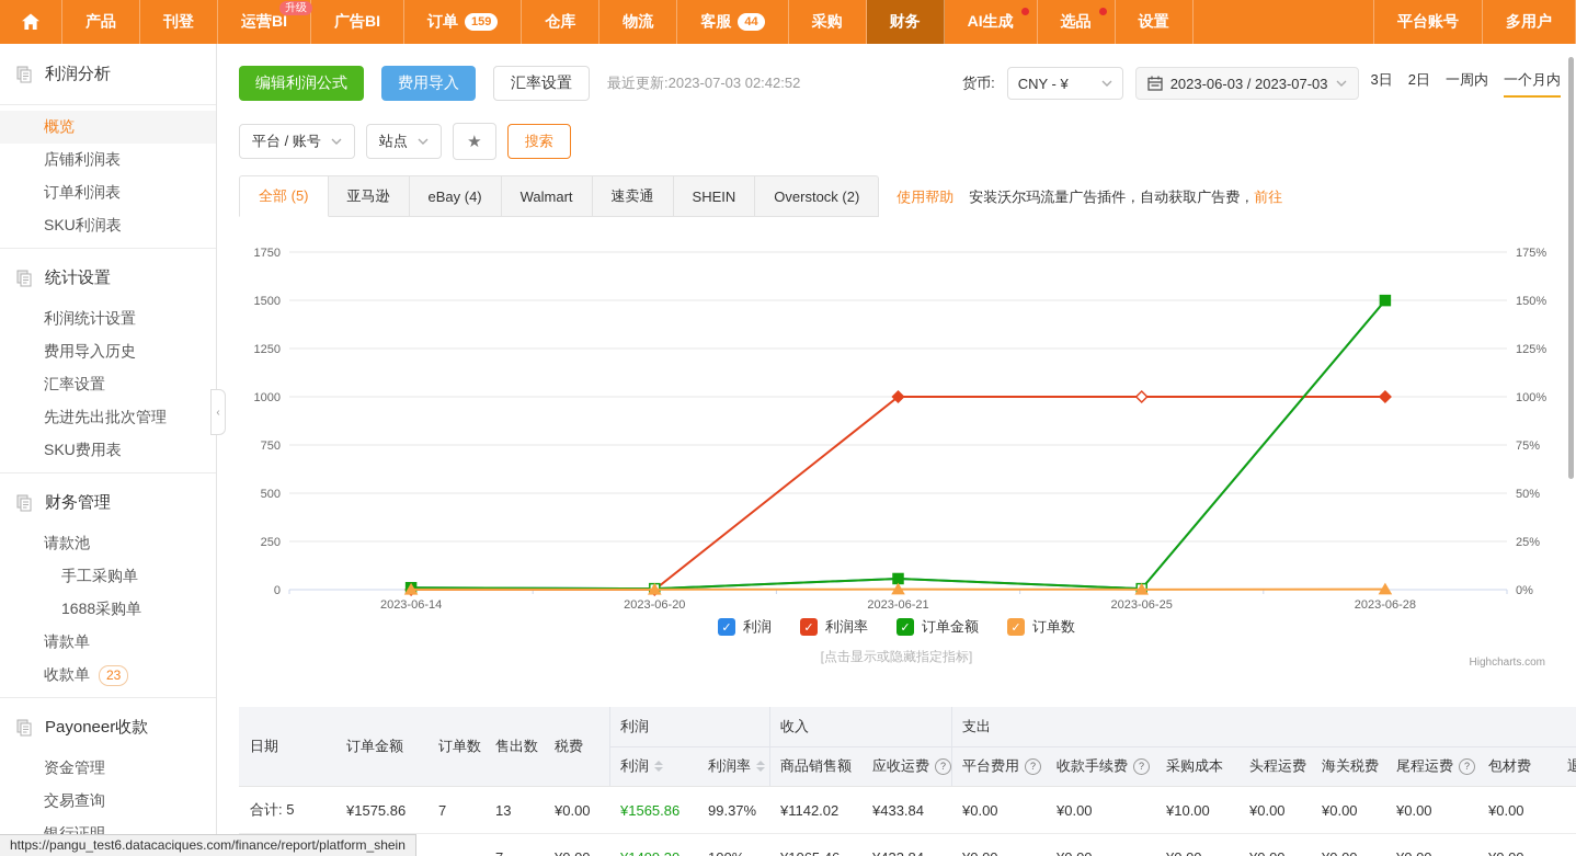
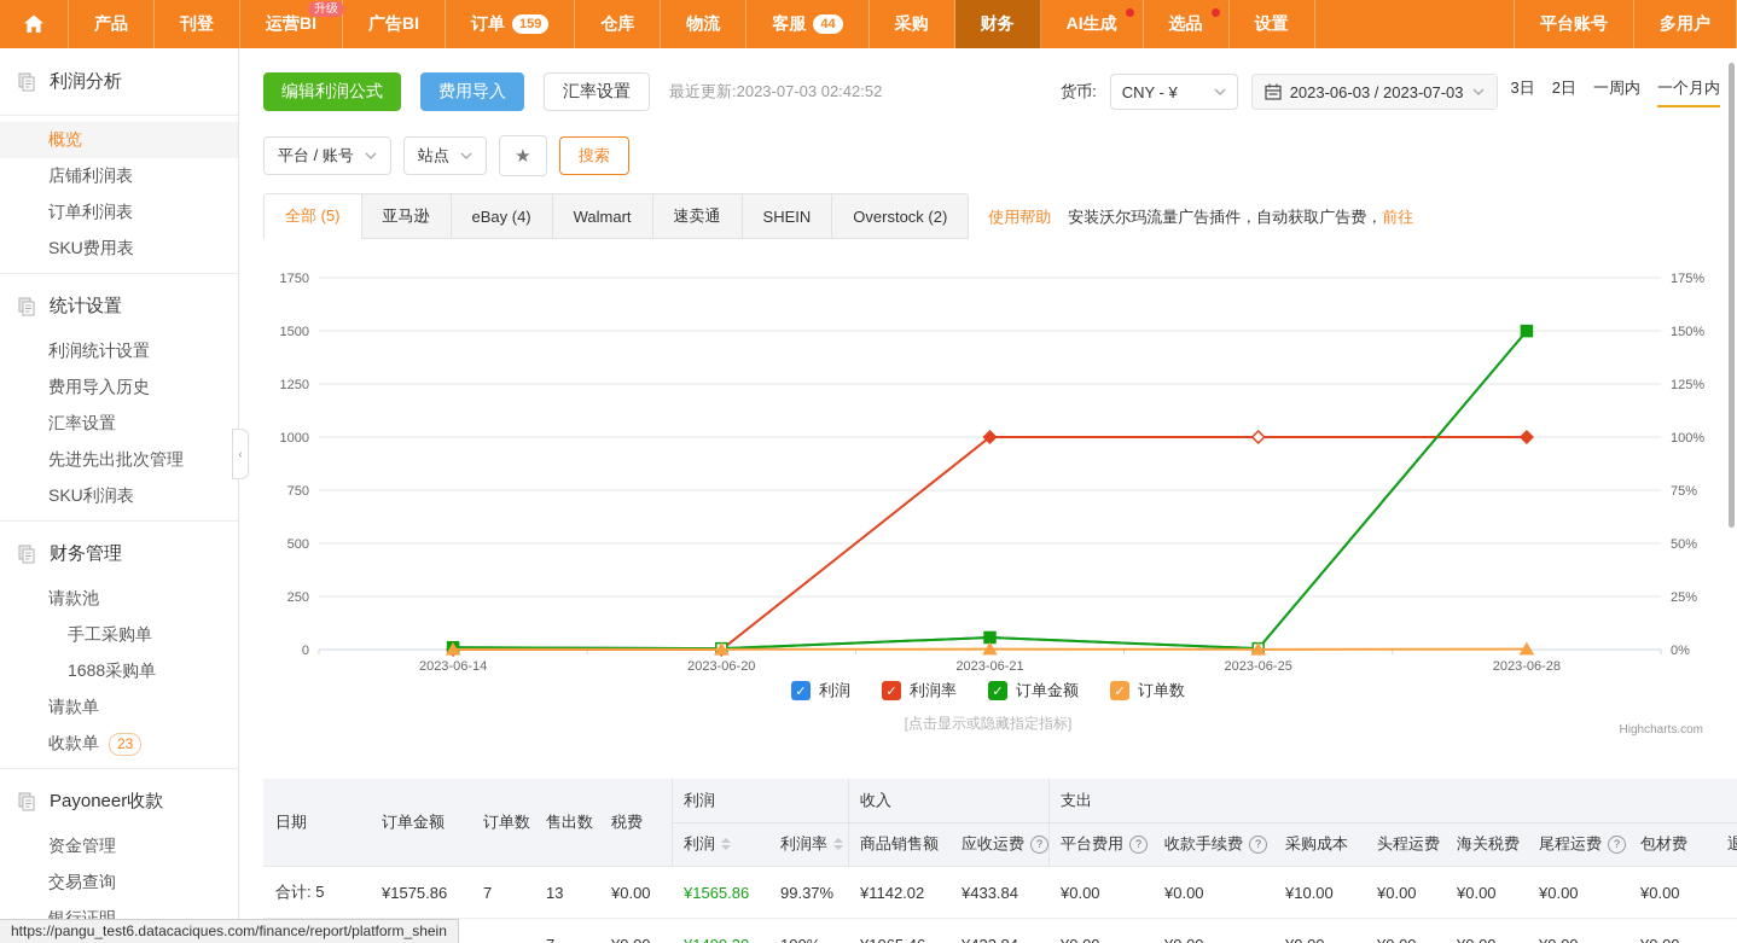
  产品
  刊登
  运营BI
  升级
  广告BI
  订单
  159
  仓库
  物流
  客服
  44
  采购
  财务
  AI生成
  选品
  设置
  平台账号
  多用户
  利润分析
  概览
  店铺利润表
  订单利润表
- SKU利润表
+ SKU费用表
  统计设置
  利润统计设置
  费用导入历史
  汇率设置
  先进先出批次管理
- SKU费用表
+ SKU利润表
  财务管理
  请款池
  手工采购单
  1688采购单
  请款单
  收款单
  23
  Payoneer收款
  资金管理
  交易查询
  银行证明
  ‹
  编辑利润公式
  费用导入
  汇率设置
  最近更新:2023-07-03 02:42:52
  货币:
  CNY - ¥
  2023-06-03 / 2023-07-03
  3日
  2日
  一周内
  一个月内
  平台 / 账号
  站点
  ★
  搜索
  全部 (5)
  亚马逊
  eBay (4)
  Walmart
  速卖通
  SHEIN
  Overstock (2)
  使用帮助
  安装沃尔玛流量广告插件，自动获取广告费，
  前往
  0
  0%
  250
  25%
  500
  50%
  750
  75%
  1000
  100%
  1250
  125%
  1500
  150%
  1750
  175%
  2023-06-14
  2023-06-20
  2023-06-21
  2023-06-25
  2023-06-28
  ✓
  利润
  ✓
  利润率
  ✓
  订单金额
  ✓
  订单数
  [点击显示或隐藏指定指标]
  Highcharts.com
  日期
  订单金额
  订单数
  售出数
  税费
  利润
  收入
  支出
  利润
  利润率
  商品销售额
  应收运费
  ?
  平台费用
  ?
  收款手续费
  ?
  采购成本
  头程运费
  海关税费
  尾程运费
  ?
  包材费
  退
  合计: 5
  ¥1575.86
  7
  13
  ¥0.00
  ¥1565.86
  99.37%
  ¥1142.02
  ¥433.84
  ¥0.00
  ¥0.00
  ¥10.00
  ¥0.00
  ¥0.00
  ¥0.00
  ¥0.00
  https://pangu_test6.datacaciques.com/finance/report/platform_shein
